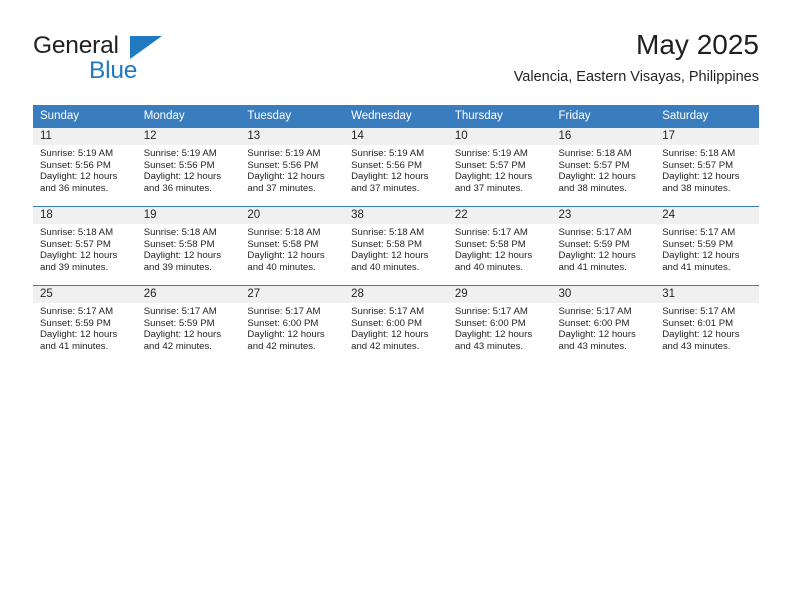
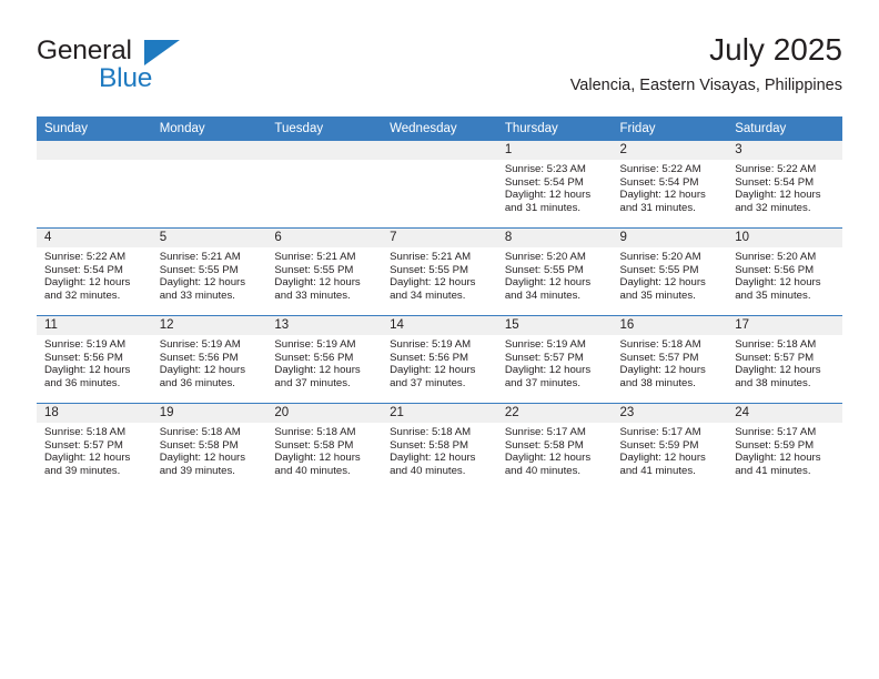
  General
  Blue
- May 2025
+ July 2025
  Valencia, Eastern Visayas, Philippines
  Sunday	Monday	Tuesday	Wednesday	Thursday	Friday	Saturday
+ 				1Sunrise: 5:23 AMSunset: 5:54 PMDaylight: 12 hoursand 31 minutes.	2Sunrise: 5:22 AMSunset: 5:54 PMDaylight: 12 hoursand 31 minutes.	3Sunrise: 5:22 AMSunset: 5:54 PMDaylight: 12 hoursand 32 minutes.
+ 4Sunrise: 5:22 AMSunset: 5:54 PMDaylight: 12 hoursand 32 minutes.	5Sunrise: 5:21 AMSunset: 5:55 PMDaylight: 12 hoursand 33 minutes.	6Sunrise: 5:21 AMSunset: 5:55 PMDaylight: 12 hoursand 33 minutes.	7Sunrise: 5:21 AMSunset: 5:55 PMDaylight: 12 hoursand 34 minutes.	8Sunrise: 5:20 AMSunset: 5:55 PMDaylight: 12 hoursand 34 minutes.	9Sunrise: 5:20 AMSunset: 5:55 PMDaylight: 12 hoursand 35 minutes.	10Sunrise: 5:20 AMSunset: 5:56 PMDaylight: 12 hoursand 35 minutes.
- 11Sunrise: 5:19 AMSunset: 5:56 PMDaylight: 12 hoursand 36 minutes.	12Sunrise: 5:19 AMSunset: 5:56 PMDaylight: 12 hoursand 36 minutes.	13Sunrise: 5:19 AMSunset: 5:56 PMDaylight: 12 hoursand 37 minutes.	14Sunrise: 5:19 AMSunset: 5:56 PMDaylight: 12 hoursand 37 minutes.	10Sunrise: 5:19 AMSunset: 5:57 PMDaylight: 12 hoursand 37 minutes.	16Sunrise: 5:18 AMSunset: 5:57 PMDaylight: 12 hoursand 38 minutes.	17Sunrise: 5:18 AMSunset: 5:57 PMDaylight: 12 hoursand 38 minutes.
+ 11Sunrise: 5:19 AMSunset: 5:56 PMDaylight: 12 hoursand 36 minutes.	12Sunrise: 5:19 AMSunset: 5:56 PMDaylight: 12 hoursand 36 minutes.	13Sunrise: 5:19 AMSunset: 5:56 PMDaylight: 12 hoursand 37 minutes.	14Sunrise: 5:19 AMSunset: 5:56 PMDaylight: 12 hoursand 37 minutes.	15Sunrise: 5:19 AMSunset: 5:57 PMDaylight: 12 hoursand 37 minutes.	16Sunrise: 5:18 AMSunset: 5:57 PMDaylight: 12 hoursand 38 minutes.	17Sunrise: 5:18 AMSunset: 5:57 PMDaylight: 12 hoursand 38 minutes.
- 18Sunrise: 5:18 AMSunset: 5:57 PMDaylight: 12 hoursand 39 minutes.	19Sunrise: 5:18 AMSunset: 5:58 PMDaylight: 12 hoursand 39 minutes.	20Sunrise: 5:18 AMSunset: 5:58 PMDaylight: 12 hoursand 40 minutes.	38Sunrise: 5:18 AMSunset: 5:58 PMDaylight: 12 hoursand 40 minutes.	22Sunrise: 5:17 AMSunset: 5:58 PMDaylight: 12 hoursand 40 minutes.	23Sunrise: 5:17 AMSunset: 5:59 PMDaylight: 12 hoursand 41 minutes.	24Sunrise: 5:17 AMSunset: 5:59 PMDaylight: 12 hoursand 41 minutes.
+ 18Sunrise: 5:18 AMSunset: 5:57 PMDaylight: 12 hoursand 39 minutes.	19Sunrise: 5:18 AMSunset: 5:58 PMDaylight: 12 hoursand 39 minutes.	20Sunrise: 5:18 AMSunset: 5:58 PMDaylight: 12 hoursand 40 minutes.	21Sunrise: 5:18 AMSunset: 5:58 PMDaylight: 12 hoursand 40 minutes.	22Sunrise: 5:17 AMSunset: 5:58 PMDaylight: 12 hoursand 40 minutes.	23Sunrise: 5:17 AMSunset: 5:59 PMDaylight: 12 hoursand 41 minutes.	24Sunrise: 5:17 AMSunset: 5:59 PMDaylight: 12 hoursand 41 minutes.
- 25Sunrise: 5:17 AMSunset: 5:59 PMDaylight: 12 hoursand 41 minutes.	26Sunrise: 5:17 AMSunset: 5:59 PMDaylight: 12 hoursand 42 minutes.	27Sunrise: 5:17 AMSunset: 6:00 PMDaylight: 12 hoursand 42 minutes.	28Sunrise: 5:17 AMSunset: 6:00 PMDaylight: 12 hoursand 42 minutes.	29Sunrise: 5:17 AMSunset: 6:00 PMDaylight: 12 hoursand 43 minutes.	30Sunrise: 5:17 AMSunset: 6:00 PMDaylight: 12 hoursand 43 minutes.	31Sunrise: 5:17 AMSunset: 6:01 PMDaylight: 12 hoursand 43 minutes.
